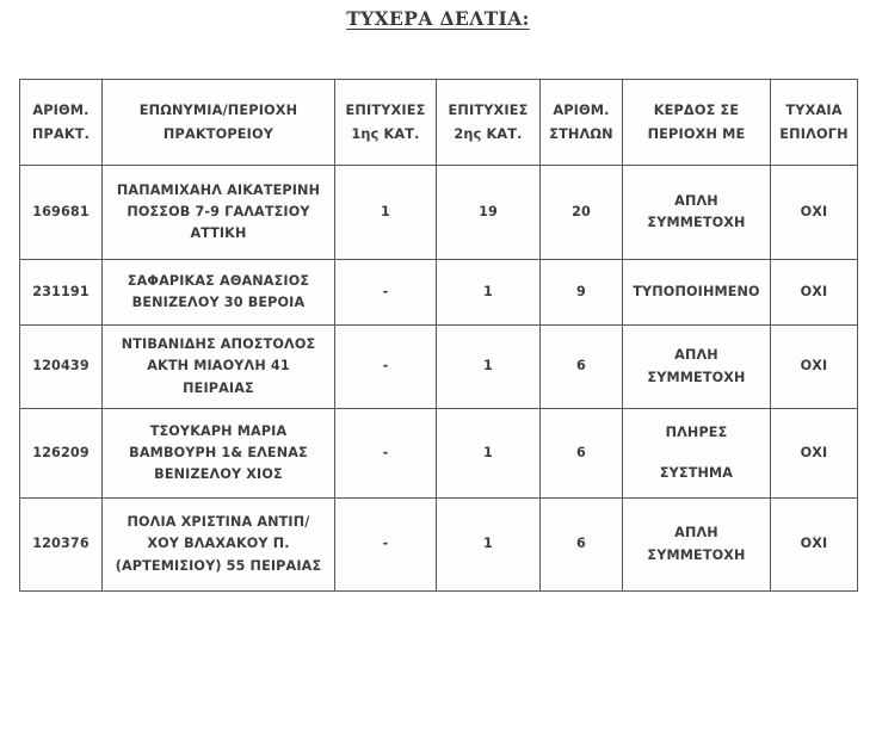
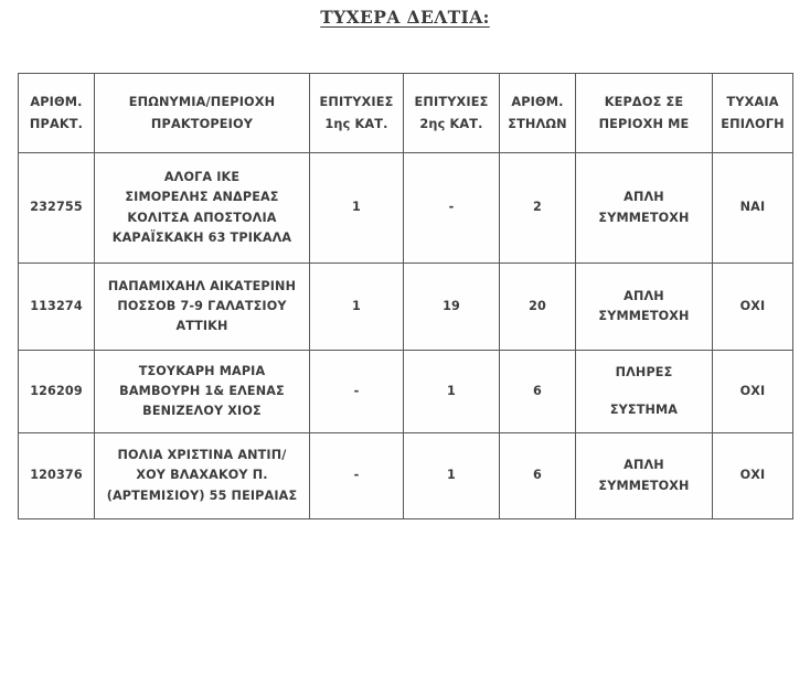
  ΤΥΧΕΡΑ ΔΕΛΤΙΑ:
  ΑΡΙΘΜ.ΠΡΑΚΤ.	ΕΠΩΝΥΜΙΑ/ΠΕΡΙΟΧΗΠΡΑΚΤΟΡΕΙΟΥ	ΕΠΙΤΥΧΙΕΣ1ης ΚΑΤ.	ΕΠΙΤΥΧΙΕΣ2ης ΚΑΤ.	ΑΡΙΘΜ.ΣΤΗΛΩΝ	ΚΕΡΔΟΣ ΣΕΠΕΡΙΟΧΗ ΜΕ	ΤΥΧΑΙΑΕΠΙΛΟΓΗ
+ 232755	ΑΛΟΓΑ ΙΚΕΣΙΜΟΡΕΛΗΣ ΑΝΔΡΕΑΣΚΟΛΙΤΣΑ ΑΠΟΣΤΟΛΙΑΚΑΡΑΪΣΚΑΚΗ 63 ΤΡΙΚΑΛΑ	1	-	2	ΑΠΛΗΣΥΜΜΕΤΟΧΗ	ΝΑΙ
- 169681	ΠΑΠΑΜΙΧΑΗΛ ΑΙΚΑΤΕΡΙΝΗΠΟΣΣΟΒ 7-9 ΓΑΛΑΤΣΙΟΥΑΤΤΙΚΗ	1	19	20	ΑΠΛΗΣΥΜΜΕΤΟΧΗ	ΟΧΙ
+ 113274	ΠΑΠΑΜΙΧΑΗΛ ΑΙΚΑΤΕΡΙΝΗΠΟΣΣΟΒ 7-9 ΓΑΛΑΤΣΙΟΥΑΤΤΙΚΗ	1	19	20	ΑΠΛΗΣΥΜΜΕΤΟΧΗ	ΟΧΙ
- 231191	ΣΑΦΑΡΙΚΑΣ ΑΘΑΝΑΣΙΟΣΒΕΝΙΖΕΛΟΥ 30 ΒΕΡΟΙΑ	-	1	9	ΤΥΠΟΠΟΙΗΜΕΝΟ	ΟΧΙ
- 120439	ΝΤΙΒΑΝΙΔΗΣ ΑΠΟΣΤΟΛΟΣΑΚΤΗ ΜΙΑΟΥΛΗ 41ΠΕΙΡΑΙΑΣ	-	1	6	ΑΠΛΗΣΥΜΜΕΤΟΧΗ	ΟΧΙ
  126209	ΤΣΟΥΚΑΡΗ ΜΑΡΙΑΒΑΜΒΟΥΡΗ 1& ΕΛΕΝΑΣΒΕΝΙΖΕΛΟΥ ΧΙΟΣ	-	1	6	ΠΛΗΡΕΣΣΥΣΤΗΜΑ	ΟΧΙ
  120376	ΠΟΛΙΑ ΧΡΙΣΤΙΝΑ ΑΝΤΙΠ/ΧΟΥ ΒΛΑΧΑΚΟΥ Π.(ΑΡΤΕΜΙΣΙΟΥ) 55 ΠΕΙΡΑΙΑΣ	-	1	6	ΑΠΛΗΣΥΜΜΕΤΟΧΗ	ΟΧΙ
